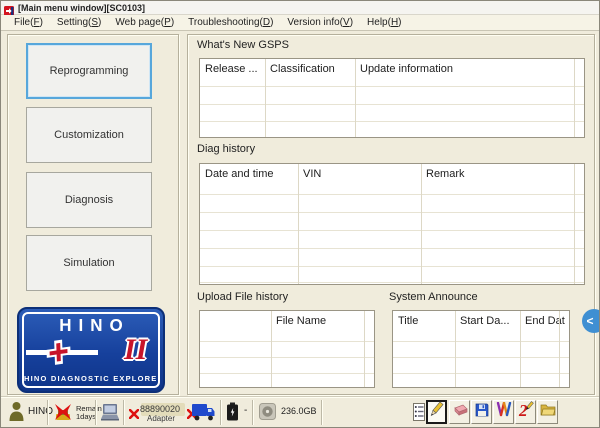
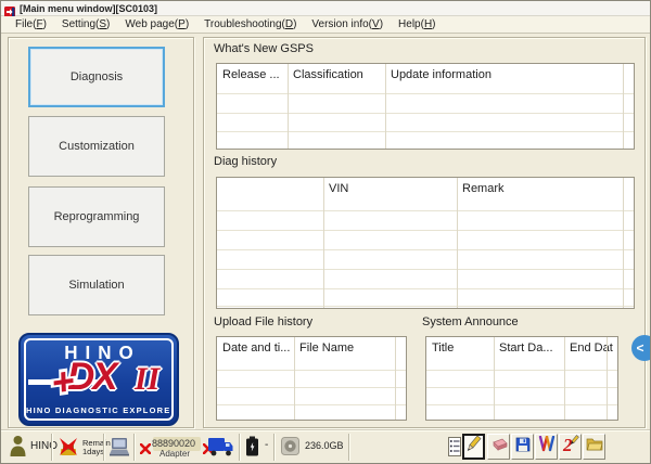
  [Main menu window][SC0103]
  File(F)
  Setting(S)
  Web page(P)
  Troubleshooting(D)
  Version info(V)
  Help(H)
- Reprogramming
+ Diagnosis
  Customization
- Diagnosis
+ Reprogramming
  Simulation
  HINO
+ DX
  II
  HINO DIAGNOSTIC EXPLORE
  What's New GSPS
  Release ...
  Classification
  Update information
  Diag history
- Date and time
  VIN
  Remark
  Upload File history
  System Announce
+ Date and ti...
  File Name
  Title
  Start Da...
  <
  HINO
  Remain
  1day
  88890020
  Adapter
  -
  236.0GB
  2
